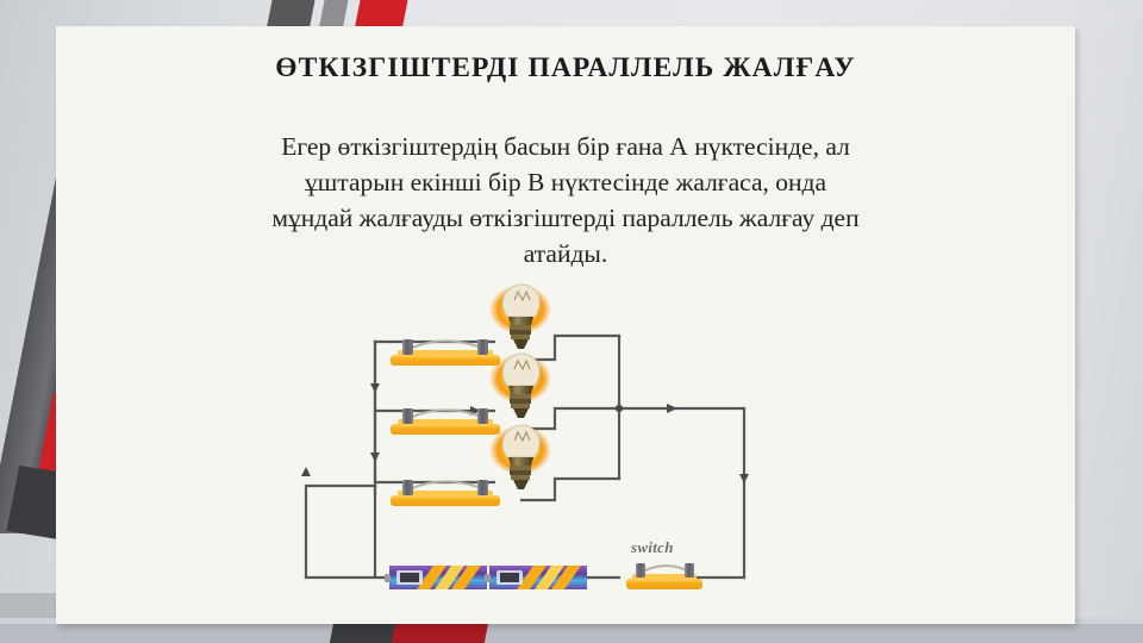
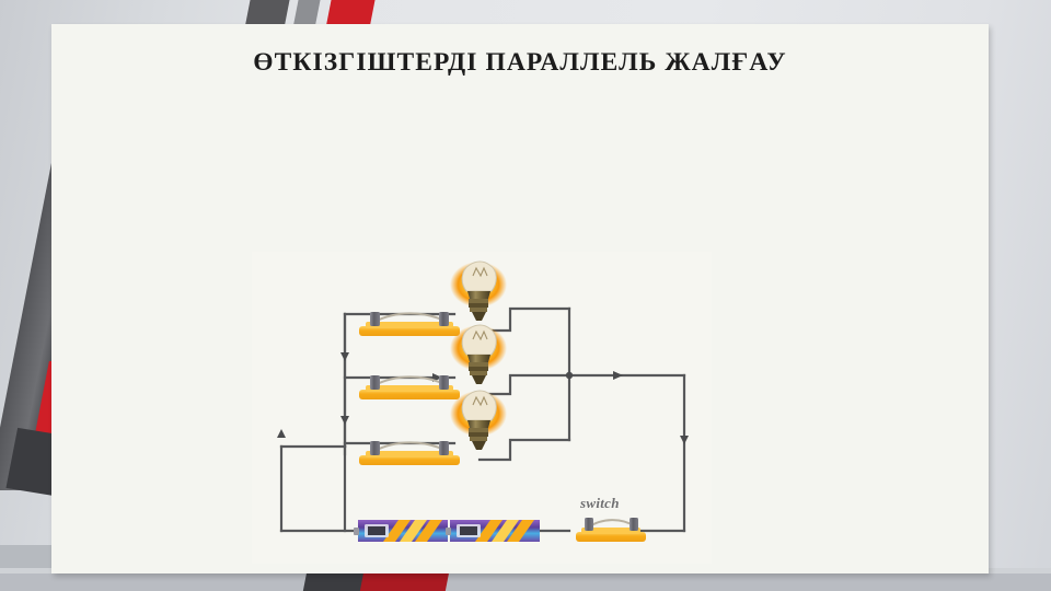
  ӨТКІЗГІШТЕРДІ ПАРАЛЛЕЛЬ ЖАЛҒАУ
- Егер өткізгіштердің басын бір ғана А нүктесінде, ал
- ұштарын екінші бір В нүктесінде жалғаса, онда
- мұндай жалғауды өткізгіштерді параллель жалғау деп
- атайды.
  switch
